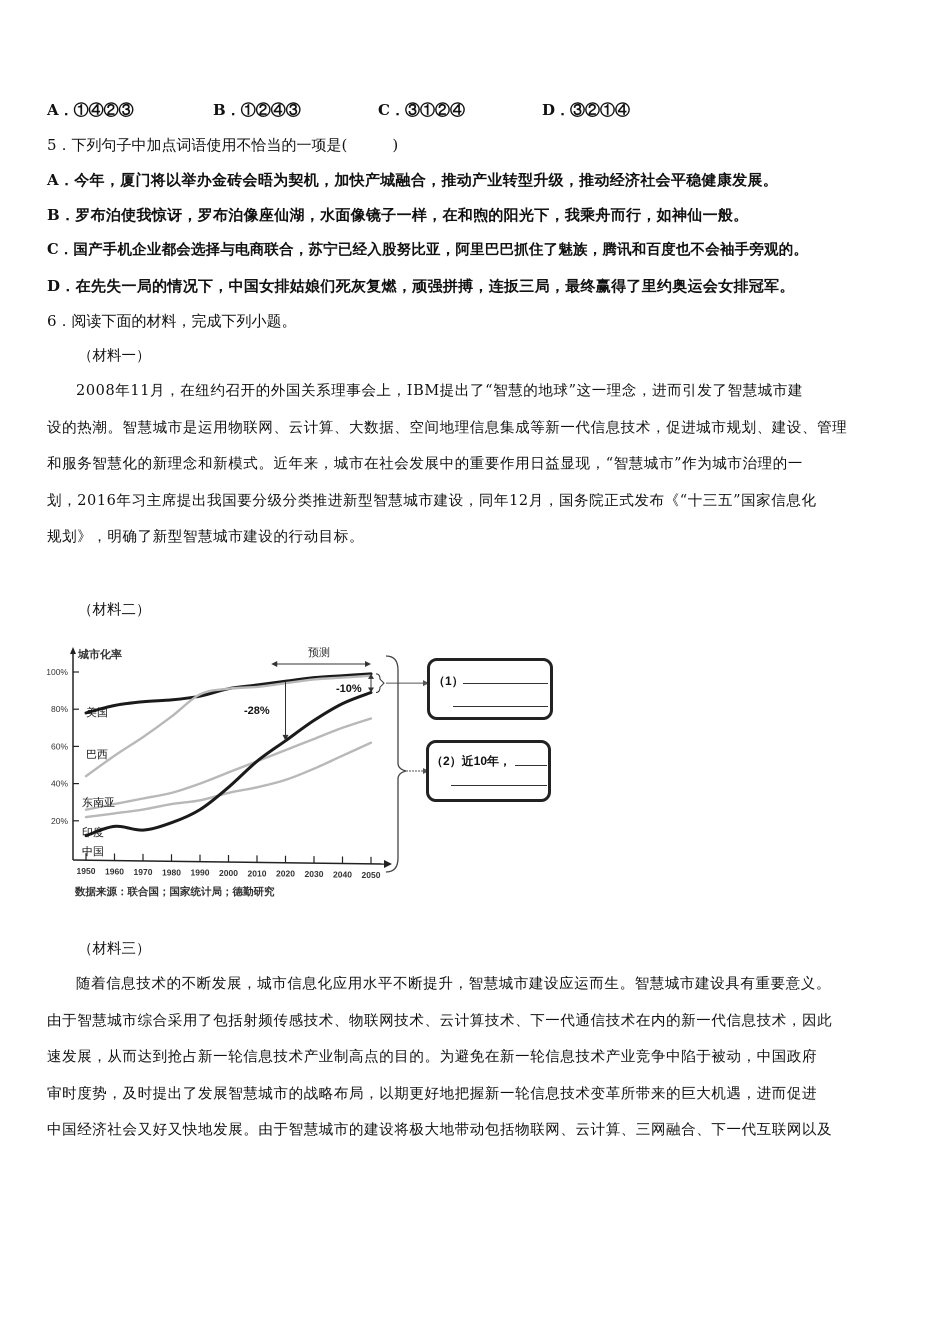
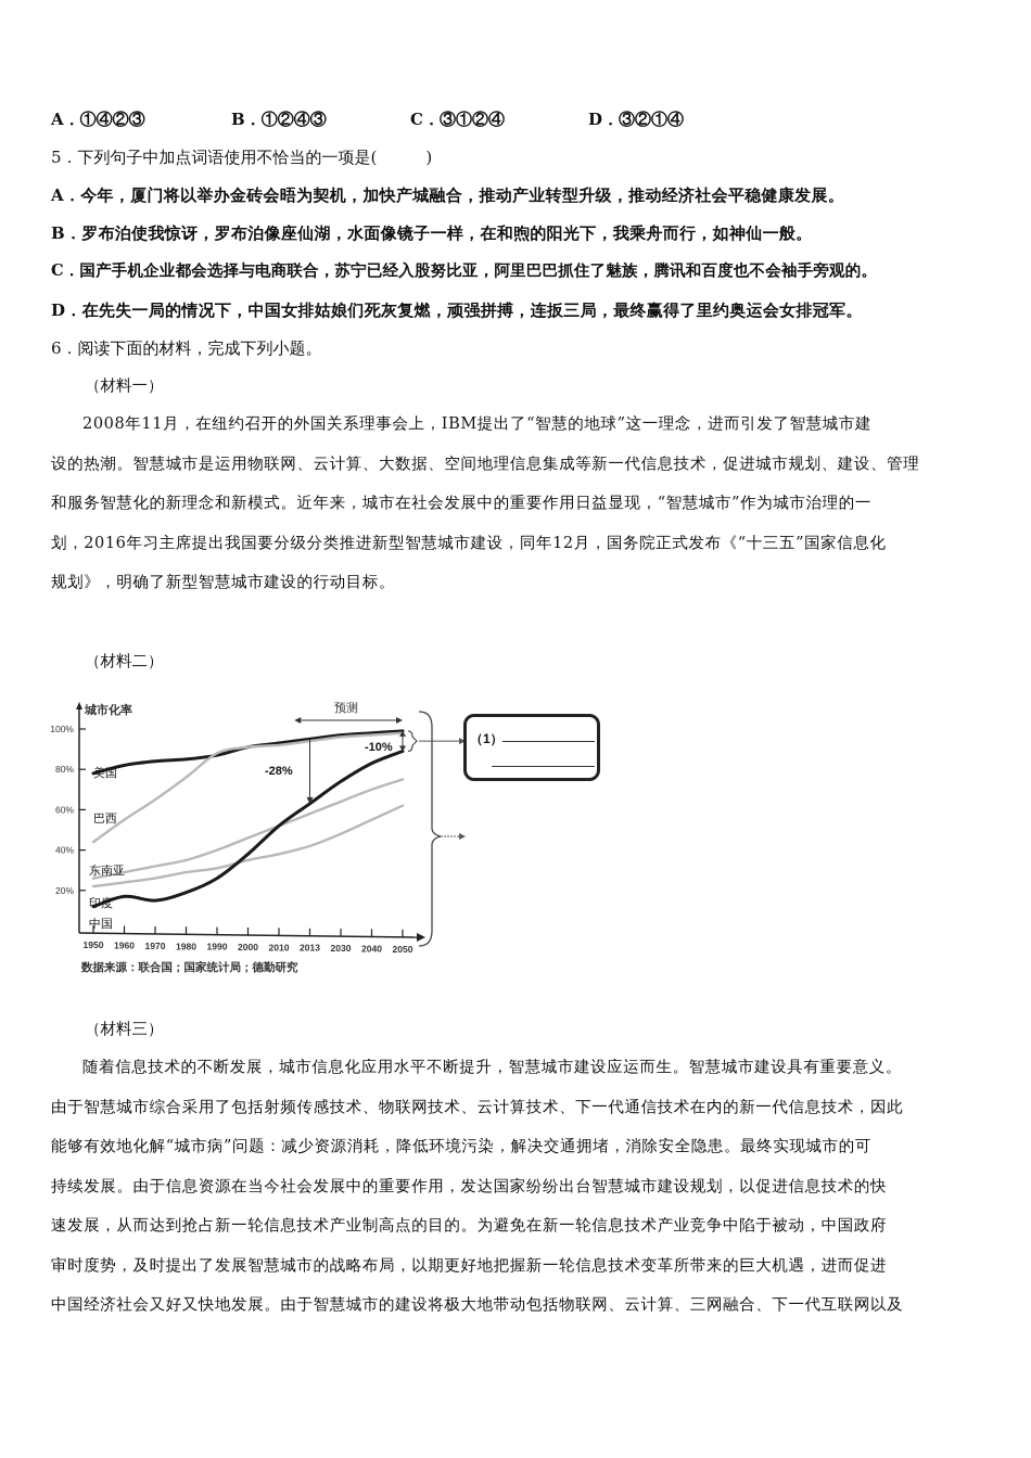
  A．①④②③
  B．①②④③
  C．③①②④
  D．③②①④
  5．下列句子中加点词语使用不恰当的一项是( )
  A．今年，厦门将以举办金砖会晤为契机，加快产城融合，推动产业转型升级，推动经济社会平稳健康发展。
  B．罗布泊使我惊讶，罗布泊像座仙湖，水面像镜子一样，在和煦的阳光下，我乘舟而行，如神仙一般。
  C．国产手机企业都会选择与电商联合，苏宁已经入股努比亚，阿里巴巴抓住了魅族，腾讯和百度也不会袖手旁观的。
  D．在先失一局的情况下，中国女排姑娘们死灰复燃，顽强拼搏，连扳三局，最终赢得了里约奥运会女排冠军。
  6．阅读下面的材料，完成下列小题。
  （材料一）
  2008年11月，在纽约召开的外国关系理事会上，IBM提出了“智慧的地球”这一理念，进而引发了智慧城市建
  设的热潮。智慧城市是运用物联网、云计算、大数据、空间地理信息集成等新一代信息技术，促进城市规划、建设、管理
  和服务智慧化的新理念和新模式。近年来，城市在社会发展中的重要作用日益显现，“智慧城市”作为城市治理的一
  划，2016年习主席提出我国要分级分类推进新型智慧城市建设，同年12月，国务院正式发布《“十三五”国家信息化
  规划》，明确了新型智慧城市建设的行动目标。
  （材料二）
  20%
  40%
  60%
  80%
  100%
  1950
  1960
  1970
  1980
  1990
  2000
  2010
- 2020
+ 2013
  2030
  2040
  2050
  城市化率
  预测
  -28%
  -10%
  美国
  巴西
  东南亚
  印度
  中国
  数据来源：联合国；国家统计局；德勤研究
  （1）
- （2）近10年，
  （材料三）
  随着信息技术的不断发展，城市信息化应用水平不断提升，智慧城市建设应运而生。智慧城市建设具有重要意义。
  由于智慧城市综合采用了包括射频传感技术、物联网技术、云计算技术、下一代通信技术在内的新一代信息技术，因此
+ 能够有效地化解“城市病”问题：减少资源消耗，降低环境污染，解决交通拥堵，消除安全隐患。最终实现城市的可
+ 持续发展。由于信息资源在当今社会发展中的重要作用，发达国家纷纷出台智慧城市建设规划，以促进信息技术的快
  速发展，从而达到抢占新一轮信息技术产业制高点的目的。为避免在新一轮信息技术产业竞争中陷于被动，中国政府
  审时度势，及时提出了发展智慧城市的战略布局，以期更好地把握新一轮信息技术变革所带来的巨大机遇，进而促进
  中国经济社会又好又快地发展。由于智慧城市的建设将极大地带动包括物联网、云计算、三网融合、下一代互联网以及
